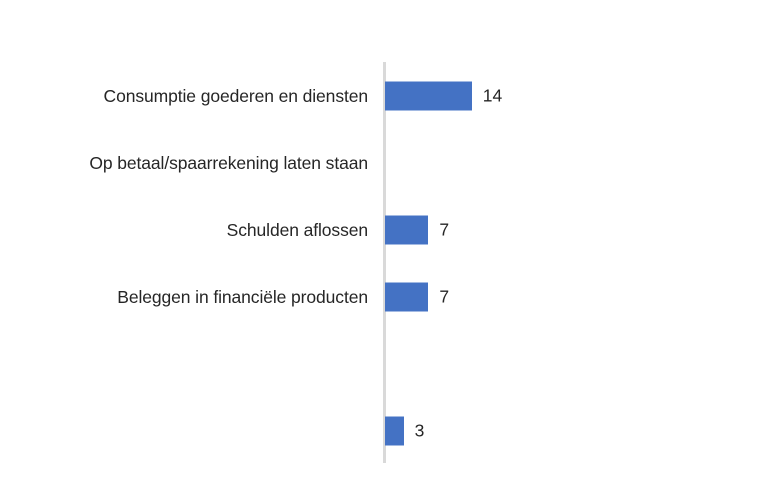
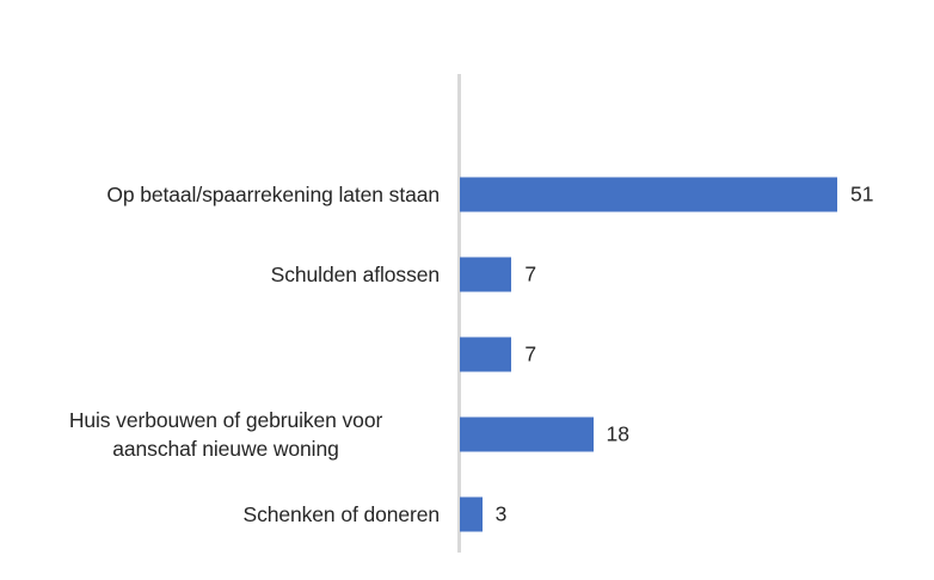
- Consumptie goederen en diensten
- 14
  Op betaal/spaarrekening laten staan
+ 51
  Schulden aflossen
  7
- Beleggen in financiële producten
  7
+ Huis verbouwen of gebruiken voor
+ aanschaf nieuwe woning
+ 18
+ Schenken of doneren
  3
